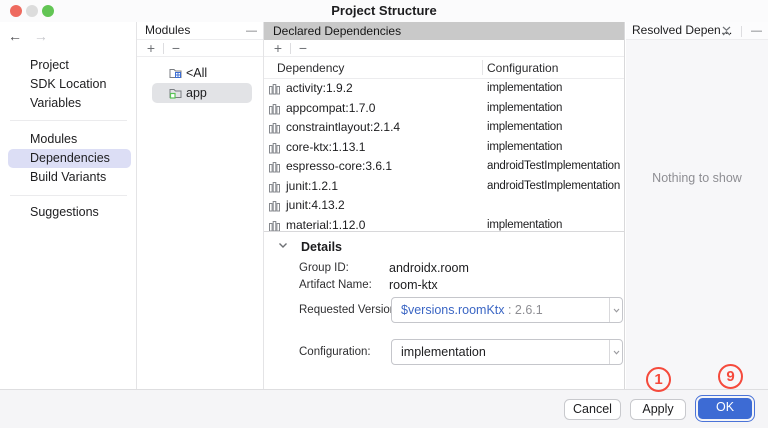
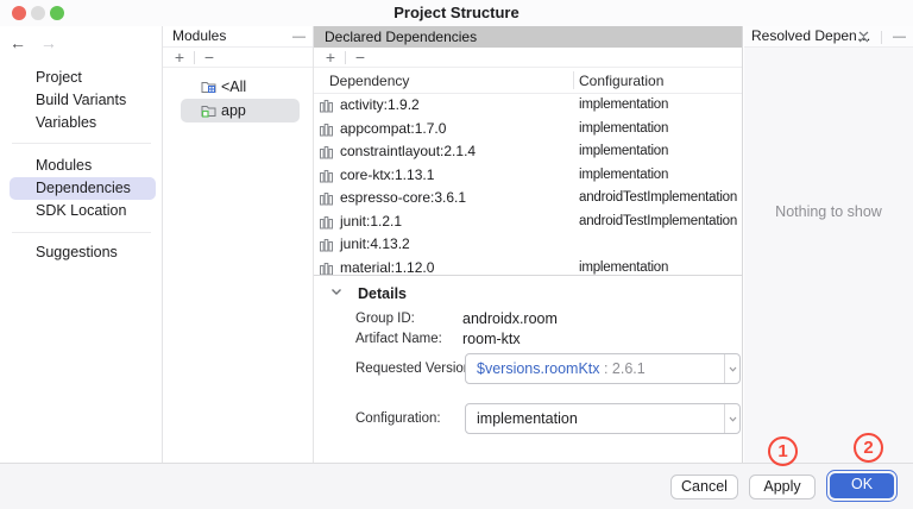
  Project Structure
  ← →
  Project
- SDK Location
+ Build Variants
  Variables
  Modules
  Dependencies
- Build Variants
+ SDK Location
  Suggestions
  Modules
  —
  +
  −
  app
  Declared Dependencies
  +
  −
  Dependency
  Configuration
  activity:1.9.2
  implementation
  appcompat:1.7.0
  implementation
  constraintlayout:2.1.4
  implementation
  core-ktx:1.13.1
  implementation
  espresso-core:3.6.1
  androidTestImplementation
  junit:1.2.1
  androidTestImplementation
  junit:4.13.2
  material:1.12.0
  implementation
  Details
  Group ID:
  androidx.room
  Artifact Name:
  room-ktx
  Requested Versio
  $versions.roomKtx : 2.6.1
  Configuration:
  implementation
  Resolved Depen
  —
  Nothing to show
  Cancel
  Apply
  OK
  1
- 9
+ 2
